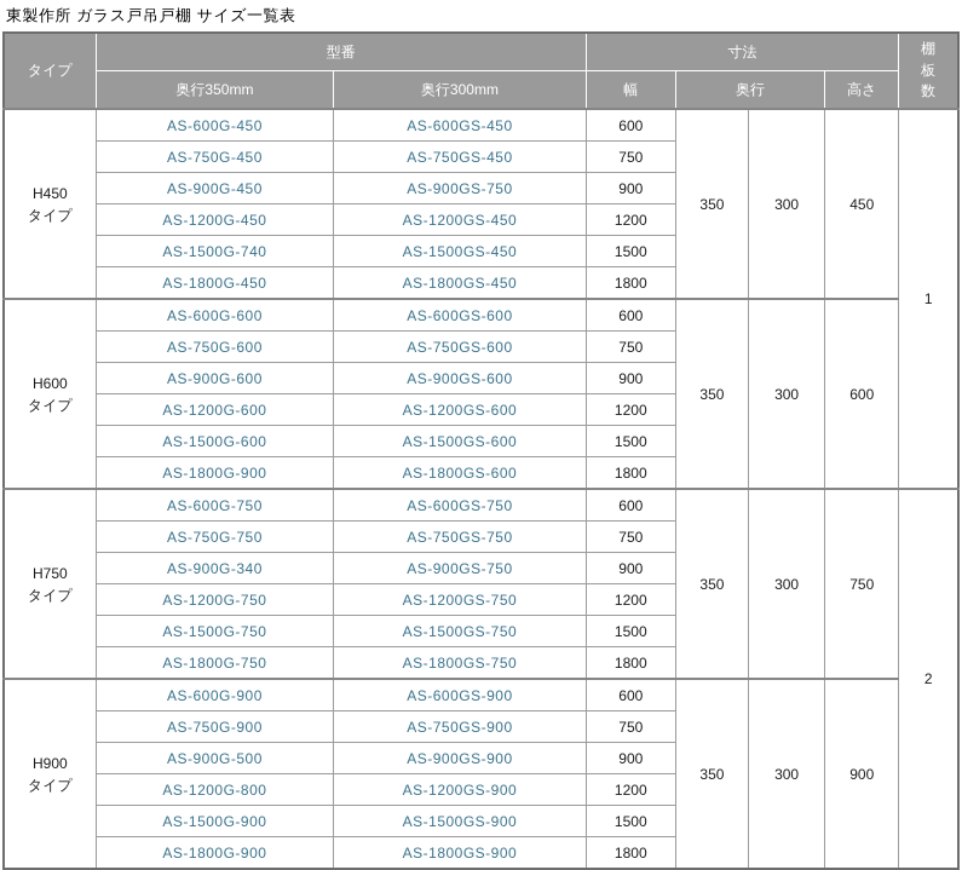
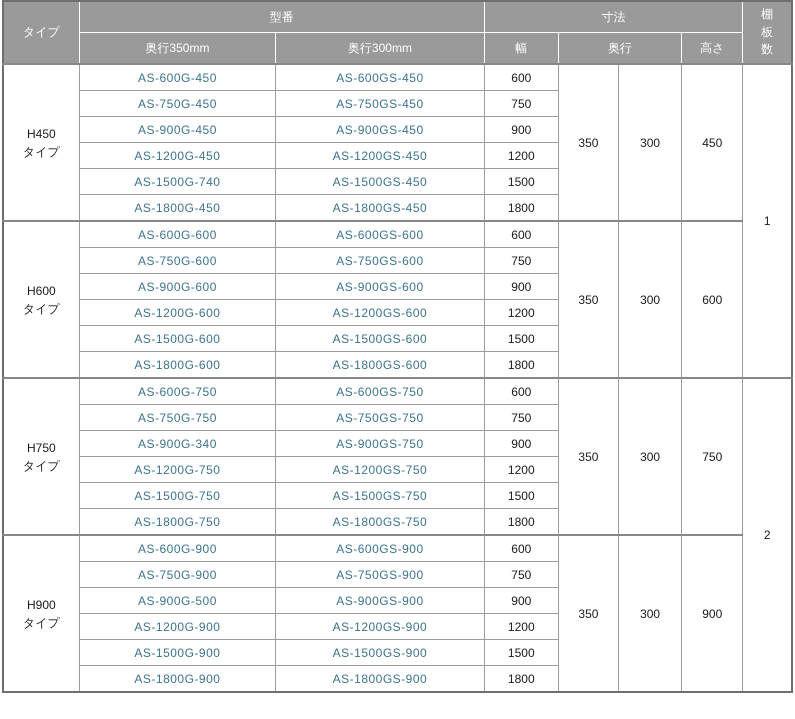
- 東製作所 ガラス戸吊戸棚 サイズ一覧表
  タイプ	型番	寸法	棚 板 数
  奥行350mm	奥行300mm	幅	奥行	高さ
  H450 タイプ	AS-600G-450	AS-600GS-450	600	350	300	450	1
  AS-750G-450	AS-750GS-450	750
- AS-900G-450	AS-900GS-750	900
+ AS-900G-450	AS-900GS-450	900
  AS-1200G-450	AS-1200GS-450	1200
  AS-1500G-740	AS-1500GS-450	1500
  AS-1800G-450	AS-1800GS-450	1800
  H600 タイプ	AS-600G-600	AS-600GS-600	600	350	300	600
  AS-750G-600	AS-750GS-600	750
  AS-900G-600	AS-900GS-600	900
  AS-1200G-600	AS-1200GS-600	1200
  AS-1500G-600	AS-1500GS-600	1500
- AS-1800G-900	AS-1800GS-600	1800
+ AS-1800G-600	AS-1800GS-600	1800
  H750 タイプ	AS-600G-750	AS-600GS-750	600	350	300	750	2
  AS-750G-750	AS-750GS-750	750
  AS-900G-340	AS-900GS-750	900
  AS-1200G-750	AS-1200GS-750	1200
  AS-1500G-750	AS-1500GS-750	1500
  AS-1800G-750	AS-1800GS-750	1800
  H900 タイプ	AS-600G-900	AS-600GS-900	600	350	300	900
  AS-750G-900	AS-750GS-900	750
  AS-900G-500	AS-900GS-900	900
- AS-1200G-800	AS-1200GS-900	1200
+ AS-1200G-900	AS-1200GS-900	1200
  AS-1500G-900	AS-1500GS-900	1500
  AS-1800G-900	AS-1800GS-900	1800
